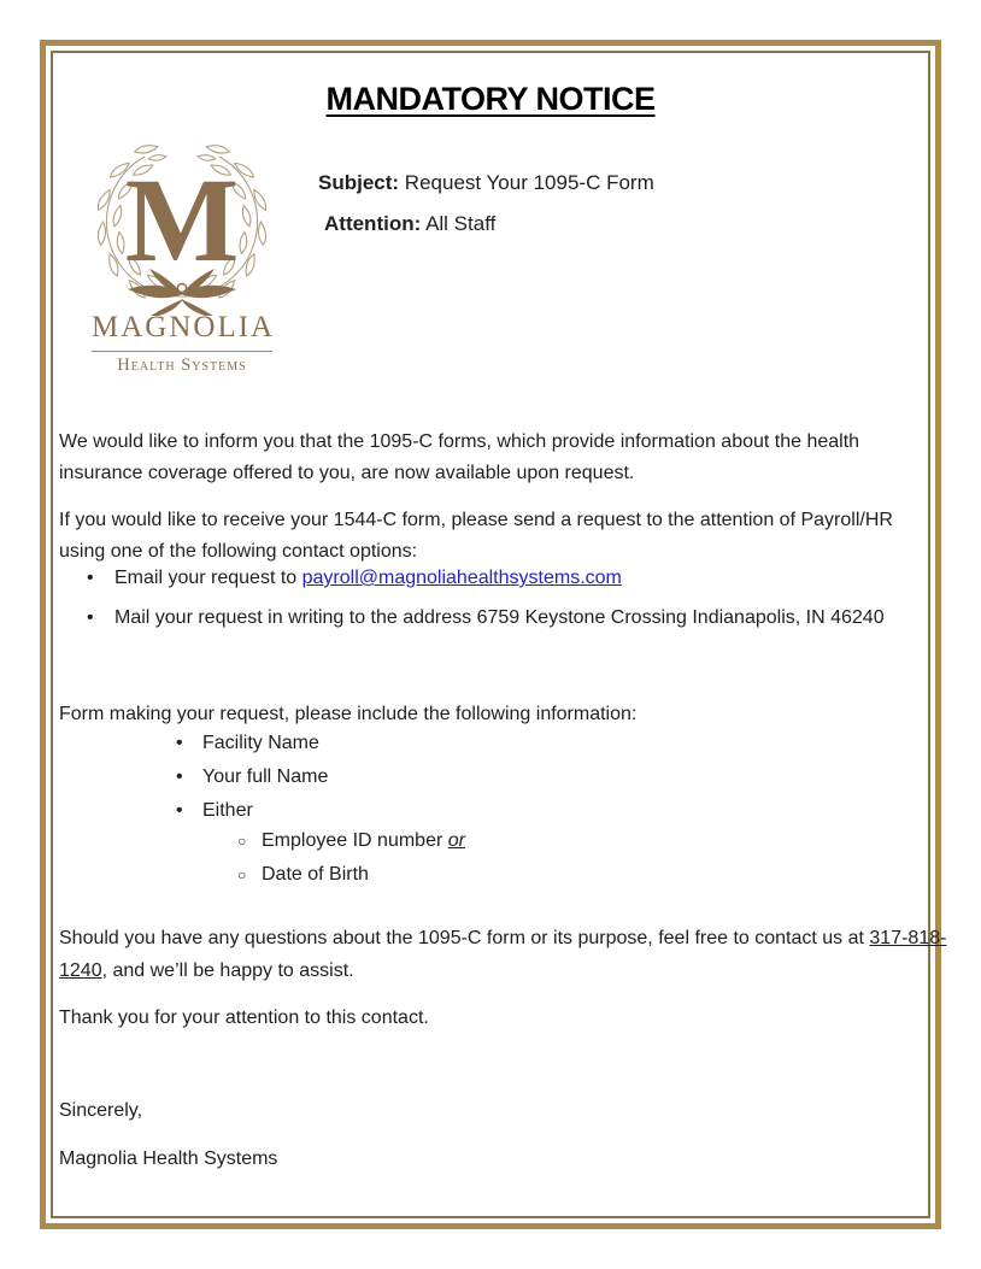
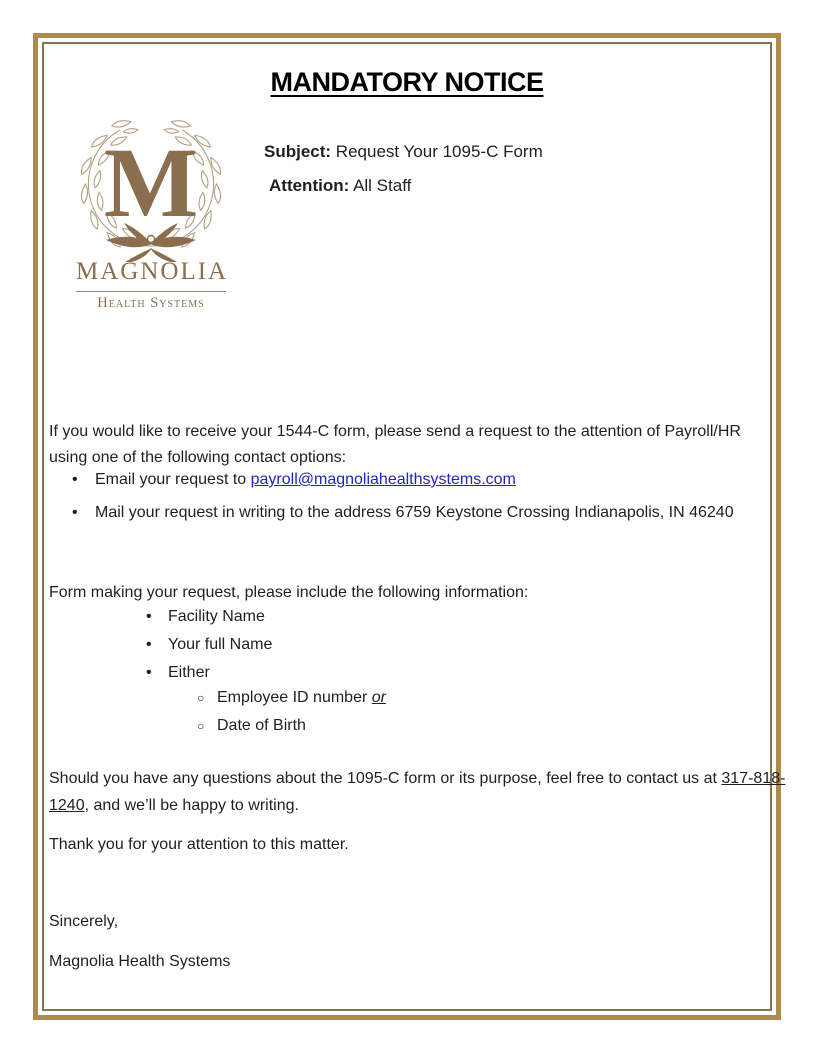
  MANDATORY NOTICE
  M
  MAGNOLIA
  Health Systems
  Subject: Request Your 1095-C Form
  Attention: All Staff
- We would like to inform you that the 1095-C forms, which provide information about the health insurance coverage offered to you, are now available upon request.
  If you would like to receive your 1544-C form, please send a request to the attention of Payroll/HR using one of the following contact options:
  Email your request to payroll@magnoliahealthsystems.com
  Mail your request in writing to the address 6759 Keystone Crossing Indianapolis, IN 46240
  Form making your request, please include the following information:
  Facility Name
  Your full Name
  Either
  Employee ID number or
  Date of Birth
- Should you have any questions about the 1095-C form or its purpose, feel free to contact us at 317-818-1240, and we’ll be happy to assist.
+ Should you have any questions about the 1095-C form or its purpose, feel free to contact us at 317-818-1240, and we’ll be happy to writing.
- Thank you for your attention to this contact.
+ Thank you for your attention to this matter.
  Sincerely,
  Magnolia Health Systems
